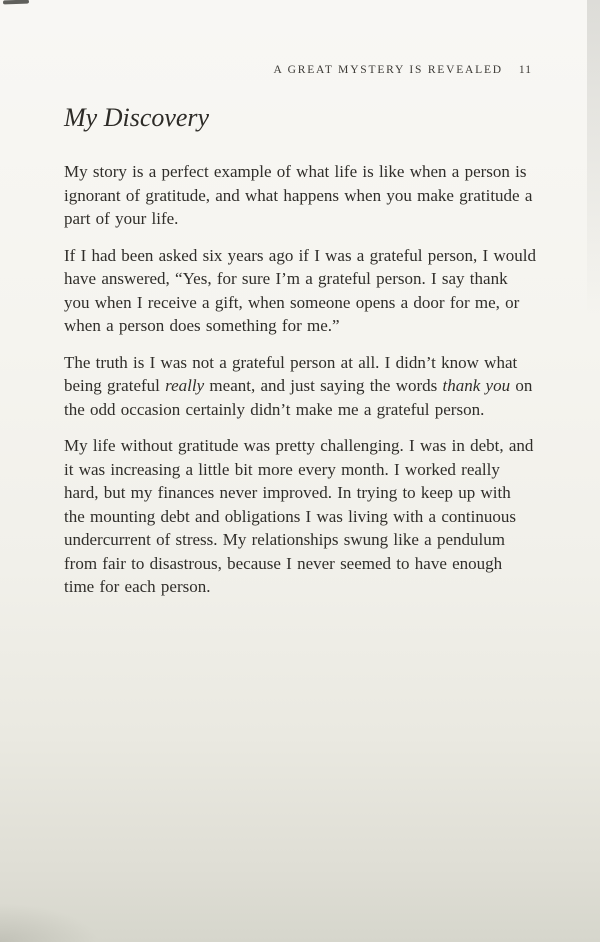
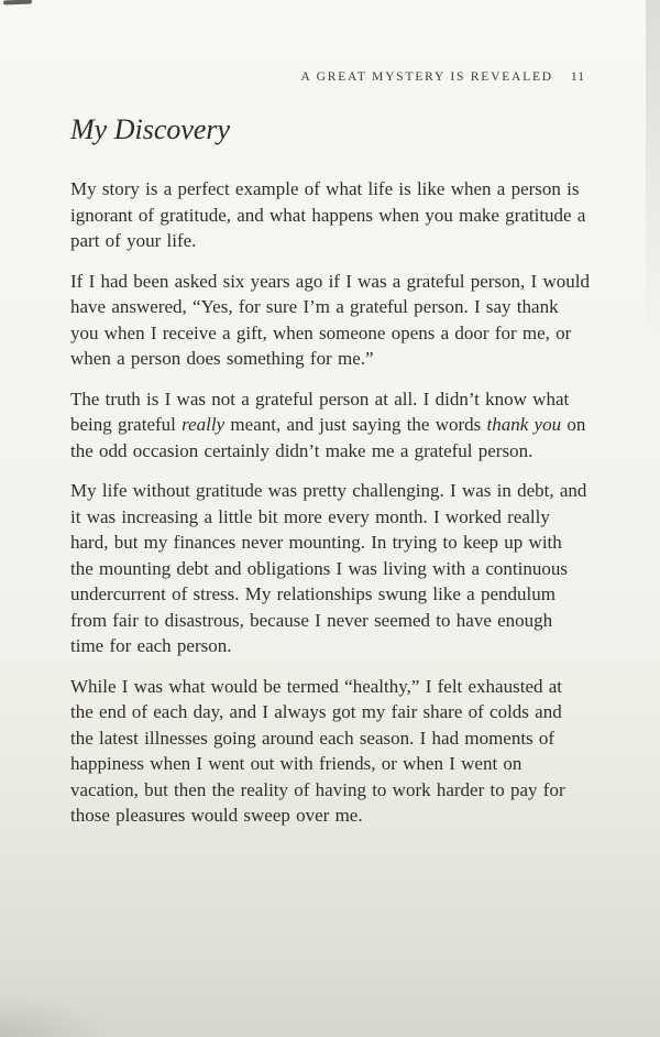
  A GREAT MYSTERY IS REVEALED 11
  My Discovery
  My story is a perfect example of what life is like when a person is ignorant of gratitude, and what happens when you make gratitude a part of your life.
  If I had been asked six years ago if I was a grateful person, I would have answered, “Yes, for sure I’m a grateful person. I say thank you when I receive a gift, when someone opens a door for me, or when a person does something for me.”
  The truth is I was not a grateful person at all. I didn’t know what being grateful really meant, and just saying the words thank you on the odd occasion certainly didn’t make me a grateful person.
- My life without gratitude was pretty challenging. I was in debt, and it was increasing a little bit more every month. I worked really hard, but my finances never improved. In trying to keep up with the mounting debt and obligations I was living with a continuous undercurrent of stress. My relationships swung like a pendulum from fair to disastrous, because I never seemed to have enough time for each person.
+ My life without gratitude was pretty challenging. I was in debt, and it was increasing a little bit more every month. I worked really hard, but my finances never mounting. In trying to keep up with the mounting debt and obligations I was living with a continuous undercurrent of stress. My relationships swung like a pendulum from fair to disastrous, because I never seemed to have enough time for each person.
+ While I was what would be termed “healthy,” I felt exhausted at the end of each day, and I always got my fair share of colds and the latest illnesses going around each season. I had moments of happiness when I went out with friends, or when I went on vacation, but then the reality of having to work harder to pay for those pleasures would sweep over me.
